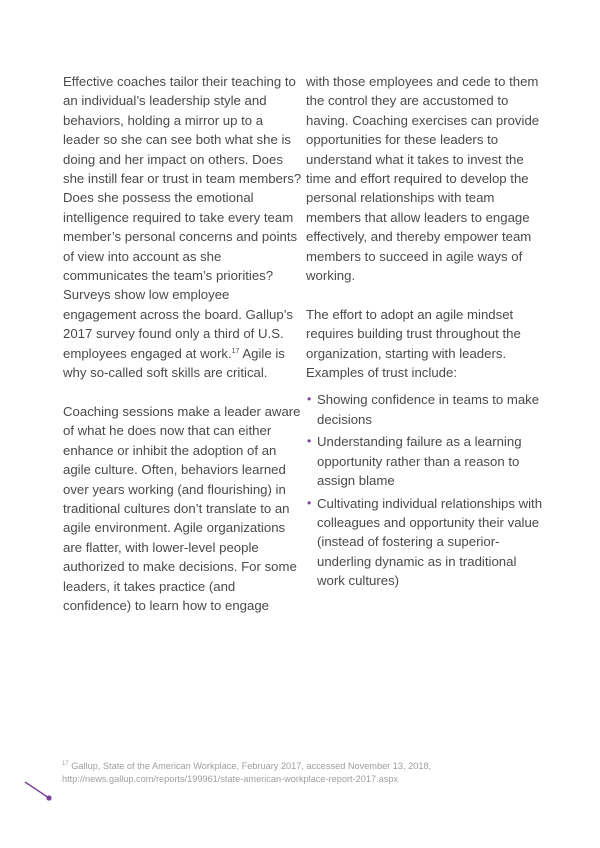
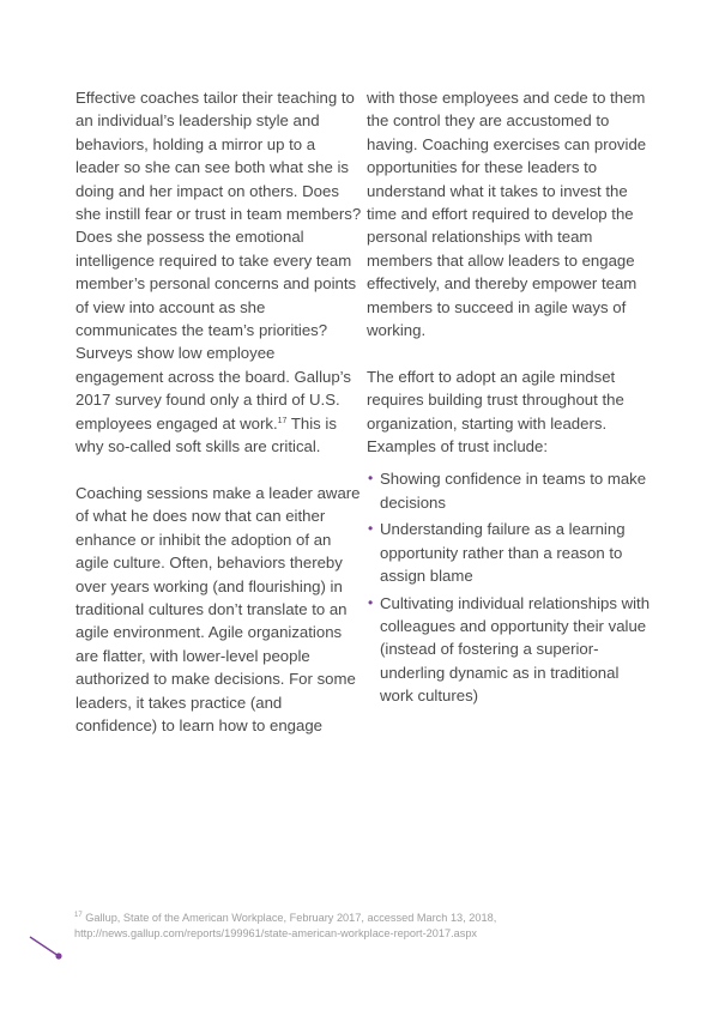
- Effective coaches tailor their teaching to an individual’s leadership style and behaviors, holding a mirror up to a leader so she can see both what she is doing and her impact on others. Does she instill fear or trust in team members? Does she possess the emotional intelligence required to take every team member’s personal concerns and points of view into account as she communicates the team’s priorities? Surveys show low employee engagement across the board. Gallup’s 2017 survey found only a third of U.S. employees engaged at work. Agile is why so-called soft skills are critical.
+ Effective coaches tailor their teaching to an individual’s leadership style and behaviors, holding a mirror up to a leader so she can see both what she is doing and her impact on others. Does she instill fear or trust in team members? Does she possess the emotional intelligence required to take every team member’s personal concerns and points of view into account as she communicates the team’s priorities? Surveys show low employee engagement across the board. Gallup’s 2017 survey found only a third of U.S. employees engaged at work. This is why so-called soft skills are critical.
- Coaching sessions make a leader aware of what he does now that can either enhance or inhibit the adoption of an agile culture. Often, behaviors learned over years working (and flourishing) in traditional cultures don’t translate to an agile environment. Agile organizations are flatter, with lower-level people authorized to make decisions. For some leaders, it takes practice (and confidence) to learn how to engage
+ Coaching sessions make a leader aware of what he does now that can either enhance or inhibit the adoption of an agile culture. Often, behaviors thereby over years working (and flourishing) in traditional cultures don’t translate to an agile environment. Agile organizations are flatter, with lower-level people authorized to make decisions. For some leaders, it takes practice (and confidence) to learn how to engage
  with those employees and cede to them the control they are accustomed to having. Coaching exercises can provide opportunities for these leaders to understand what it takes to invest the time and effort required to develop the personal relationships with team members that allow leaders to engage effectively, and thereby empower team members to succeed in agile ways of working.
  The effort to adopt an agile mindset requires building trust throughout the organization, starting with leaders. Examples of trust include:
  •
  Showing confidence in teams to make decisions
  •
  Understanding failure as a learning opportunity rather than a reason to assign blame
  •
  Cultivating individual relationships with colleagues and opportunity their value (instead of fostering a superior-underling dynamic as in traditional work cultures)
- Gallup, State of the American Workplace, February 2017, accessed November 13, 2018, http://news.gallup.com/reports/199961/state-american-workplace-report-2017.aspx
+ Gallup, State of the American Workplace, February 2017, accessed March 13, 2018, http://news.gallup.com/reports/199961/state-american-workplace-report-2017.aspx
